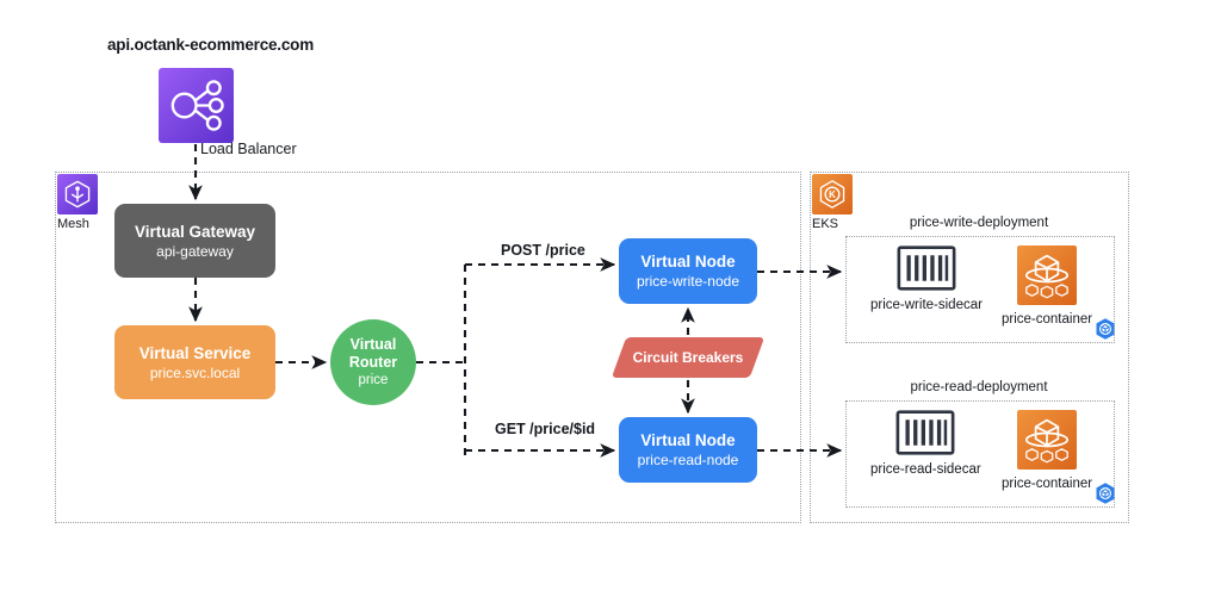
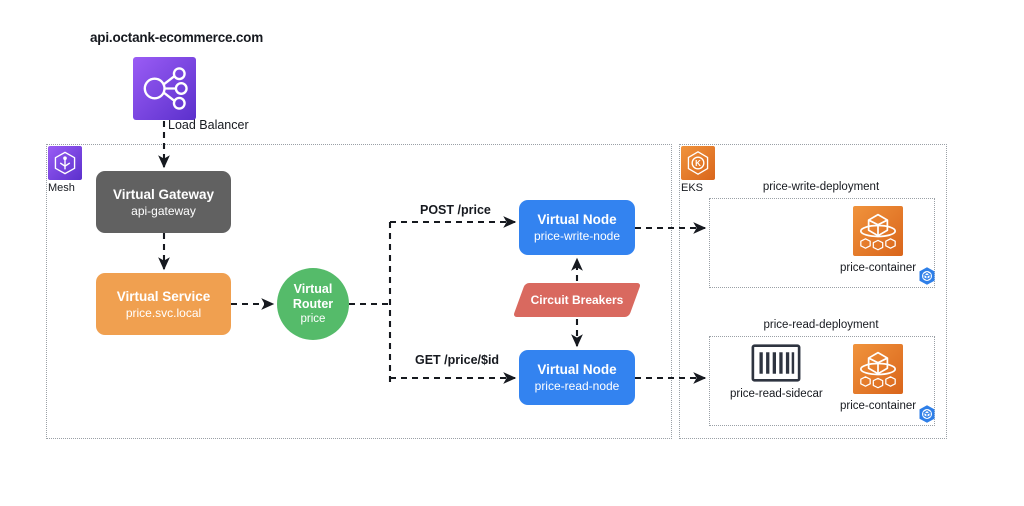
  api.octank-ecommerce.com
  Load Balancer
  Mesh
  K
  EKS
  Virtual Gateway
  api-gateway
  Virtual Service
  price.svc.local
  Virtual
  Router
  price
  POST /price
  GET /price/$id
  Virtual Node
  price-write-node
  Virtual Node
  price-read-node
  Circuit Breakers
  price-write-deployment
  price-read-deployment
- price-write-sidecar
  price-container
  price-read-sidecar
  price-container
